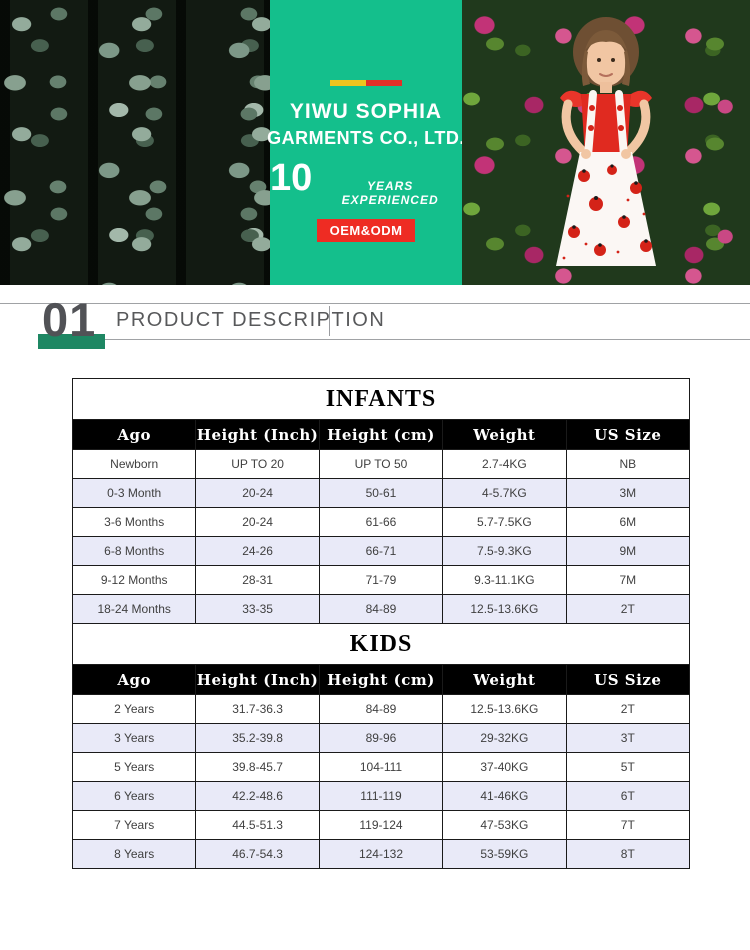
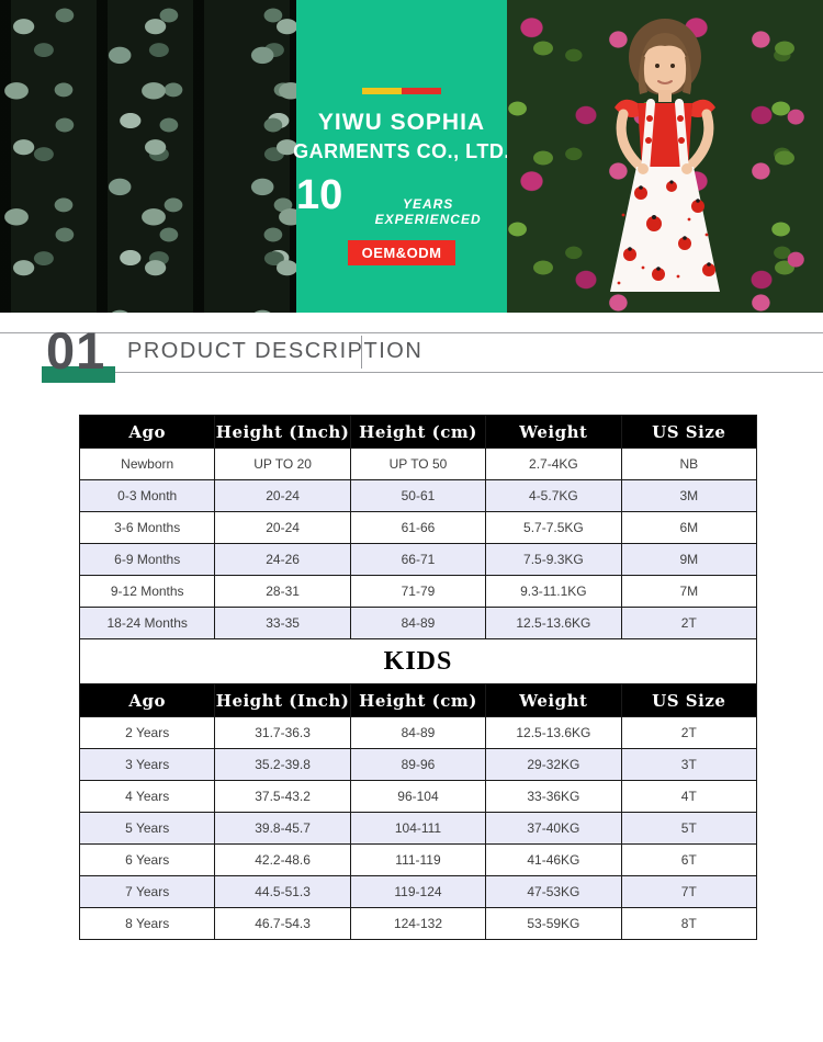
  YIWU SOPHIA
  GARMENTS CO., LTD
  10
  YEARS EXPERIENCED
  OEM&ODM
  01
  PRODUCT DESCRIPTION
- INFANTS
  Ago	Height (Inch)	Height (cm)	Weight	US Size
  Newborn	UP TO 20	UP TO 50	2.7-4KG	NB
  0-3 Month	20-24	50-61	4-5.7KG	3M
  3-6 Months	20-24	61-66	5.7-7.5KG	6M
- 6-8 Months	24-26	66-71	7.5-9.3KG	9M
+ 6-9 Months	24-26	66-71	7.5-9.3KG	9M
  9-12 Months	28-31	71-79	9.3-11.1KG	7M
  18-24 Months	33-35	84-89	12.5-13.6KG	2T
  KIDS
  Ago	Height (Inch)	Height (cm)	Weight	US Size
  2 Years	31.7-36.3	84-89	12.5-13.6KG	2T
  3 Years	35.2-39.8	89-96	29-32KG	3T
+ 4 Years	37.5-43.2	96-104	33-36KG	4T
  5 Years	39.8-45.7	104-111	37-40KG	5T
  6 Years	42.2-48.6	111-119	41-46KG	6T
  7 Years	44.5-51.3	119-124	47-53KG	7T
  8 Years	46.7-54.3	124-132	53-59KG	8T
